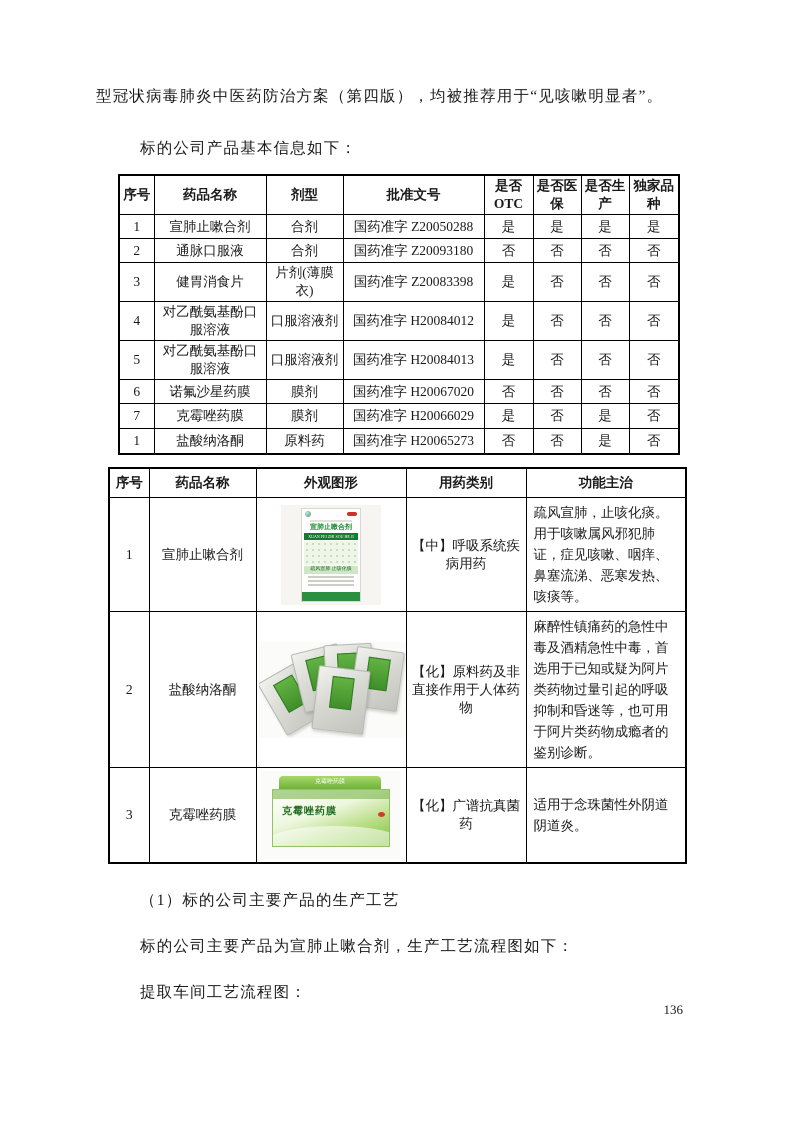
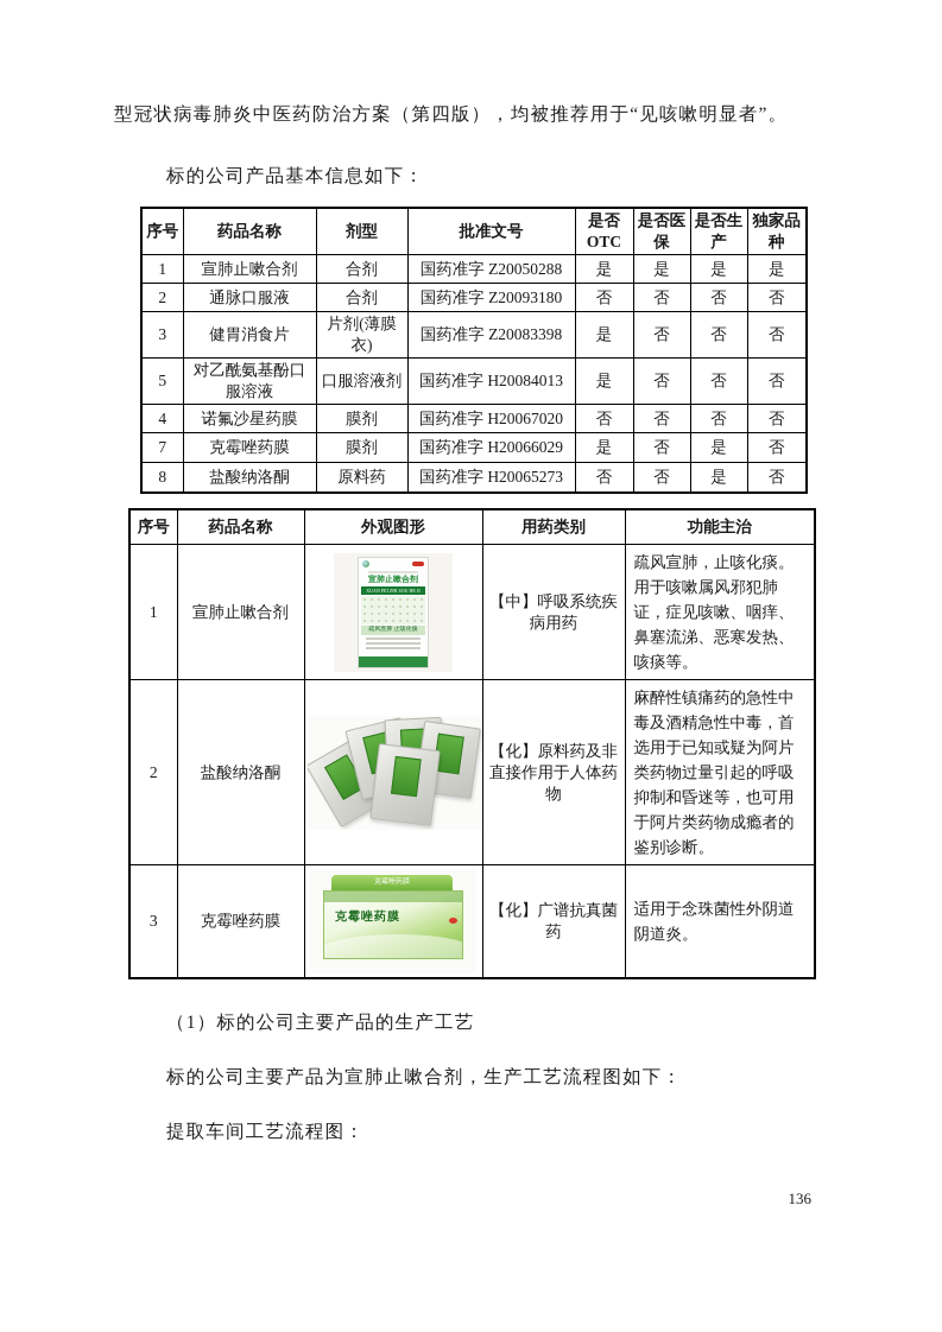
  型冠状病毒肺炎中医药防治方案（第四版），均被推荐用于“见咳嗽明显者”。
  标的公司产品基本信息如下：
  序号	药品名称	剂型	批准文号	是否OTC	是否医保	是否生产	独家品种
  1	宣肺止嗽合剂	合剂	国药准字 Z20050288	是	是	是	是
  2	通脉口服液	合剂	国药准字 Z20093180	否	否	否	否
  3	健胃消食片	片剂(薄膜衣)	国药准字 Z20083398	是	否	否	否
- 4	对乙酰氨基酚口服溶液	口服溶液剂	国药准字 H20084012	是	否	否	否
  5	对乙酰氨基酚口服溶液	口服溶液剂	国药准字 H20084013	是	否	否	否
- 6	诺氟沙星药膜	膜剂	国药准字 H20067020	否	否	否	否
+ 4	诺氟沙星药膜	膜剂	国药准字 H20067020	否	否	否	否
  7	克霉唑药膜	膜剂	国药准字 H20066029	是	否	是	否
- 1	盐酸纳洛酮	原料药	国药准字 H20065273	否	否	是	否
+ 8	盐酸纳洛酮	原料药	国药准字 H20065273	否	否	是	否
  序号	药品名称	外观图形	用药类别	功能主治
  1	宣肺止嗽合剂	宣肺止嗽合剂	【中】呼吸系统疾病用药	疏风宣肺，止咳化痰。用于咳嗽属风邪犯肺证，症见咳嗽、咽痒、鼻塞流涕、恶寒发热、咳痰等。
  2	盐酸纳洛酮		【化】原料药及非直接作用于人体药物	麻醉性镇痛药的急性中毒及酒精急性中毒，首选用于已知或疑为阿片类药物过量引起的呼吸抑制和昏迷等，也可用于阿片类药物成瘾者的鉴别诊断。
  3	克霉唑药膜	克霉唑药膜	【化】广谱抗真菌药	适用于念珠菌性外阴道阴道炎。
  （1）标的公司主要产品的生产工艺
  标的公司主要产品为宣肺止嗽合剂，生产工艺流程图如下：
  提取车间工艺流程图：
  136
